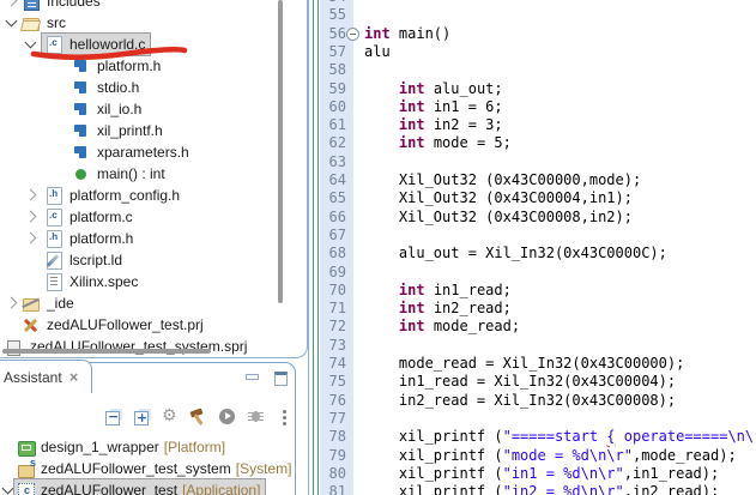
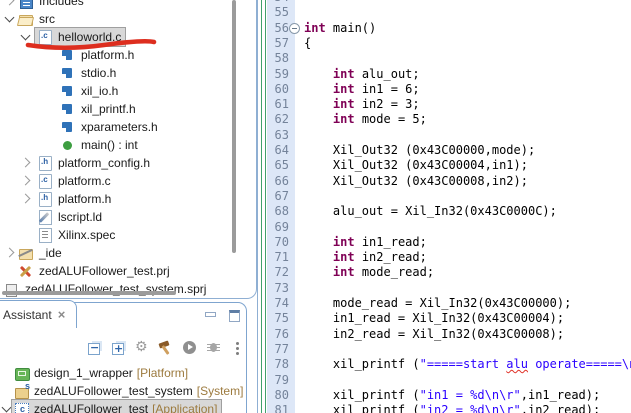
  Includes
  src
  helloworld.c
  platform.h
  stdio.h
  xil_io.h
  xil_printf.h
  xparameters.h
  main() : int
  platform_config.h
  platform.c
  platform.h
  lscript.ld
  Xilinx.spec
  _ide
  zedALUFollower_test.prj
  zedALUFollower_test_system.sprj
  Assistant
  ×
  design_1_wrapper
  [Platform]
  zedALUFollower_test_system
  [System]
  zedALUFollower_test
  [Application]
  55
  56
  int main()
  57
- alu
+ {
  58
  59
  int alu_out;
  60
  int in1 = 6;
  61
  int in2 = 3;
  62
  int mode = 5;
  63
  64
  Xil_Out32 (0x43C00000,mode);
  65
  Xil_Out32 (0x43C00004,in1);
  66
  Xil_Out32 (0x43C00008,in2);
  67
  68
  alu_out = Xil_In32(0x43C0000C);
  69
  70
  int in1_read;
  71
  int in2_read;
  72
  int mode_read;
  73
  74
  mode_read = Xil_In32(0x43C00000);
  75
  in1_read = Xil_In32(0x43C00004);
  76
  in2_read = Xil_In32(0x43C00008);
  77
  78
- xil_printf ("=====start { operate=====\n\
+ xil_printf ("=====start alu operate=====\
  79
- xil_printf ("mode = %d\n\r",mode_read);
  80
  xil_printf ("in1 = %d\n\r",in1_read);
  81
  xil_printf ("in2 = %d\n\r",in2_read);
